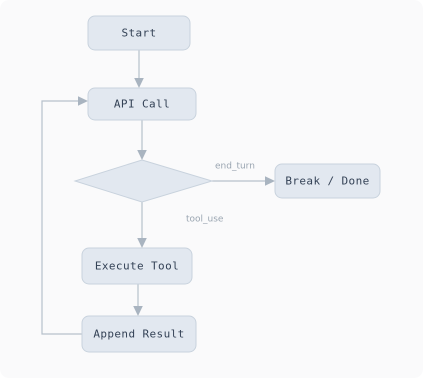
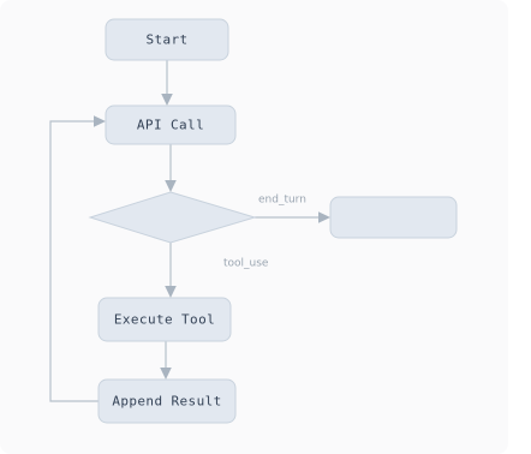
  end_turn
  tool_use
  Start
  API Call
- Break / Done
  Execute Tool
  Append Result
